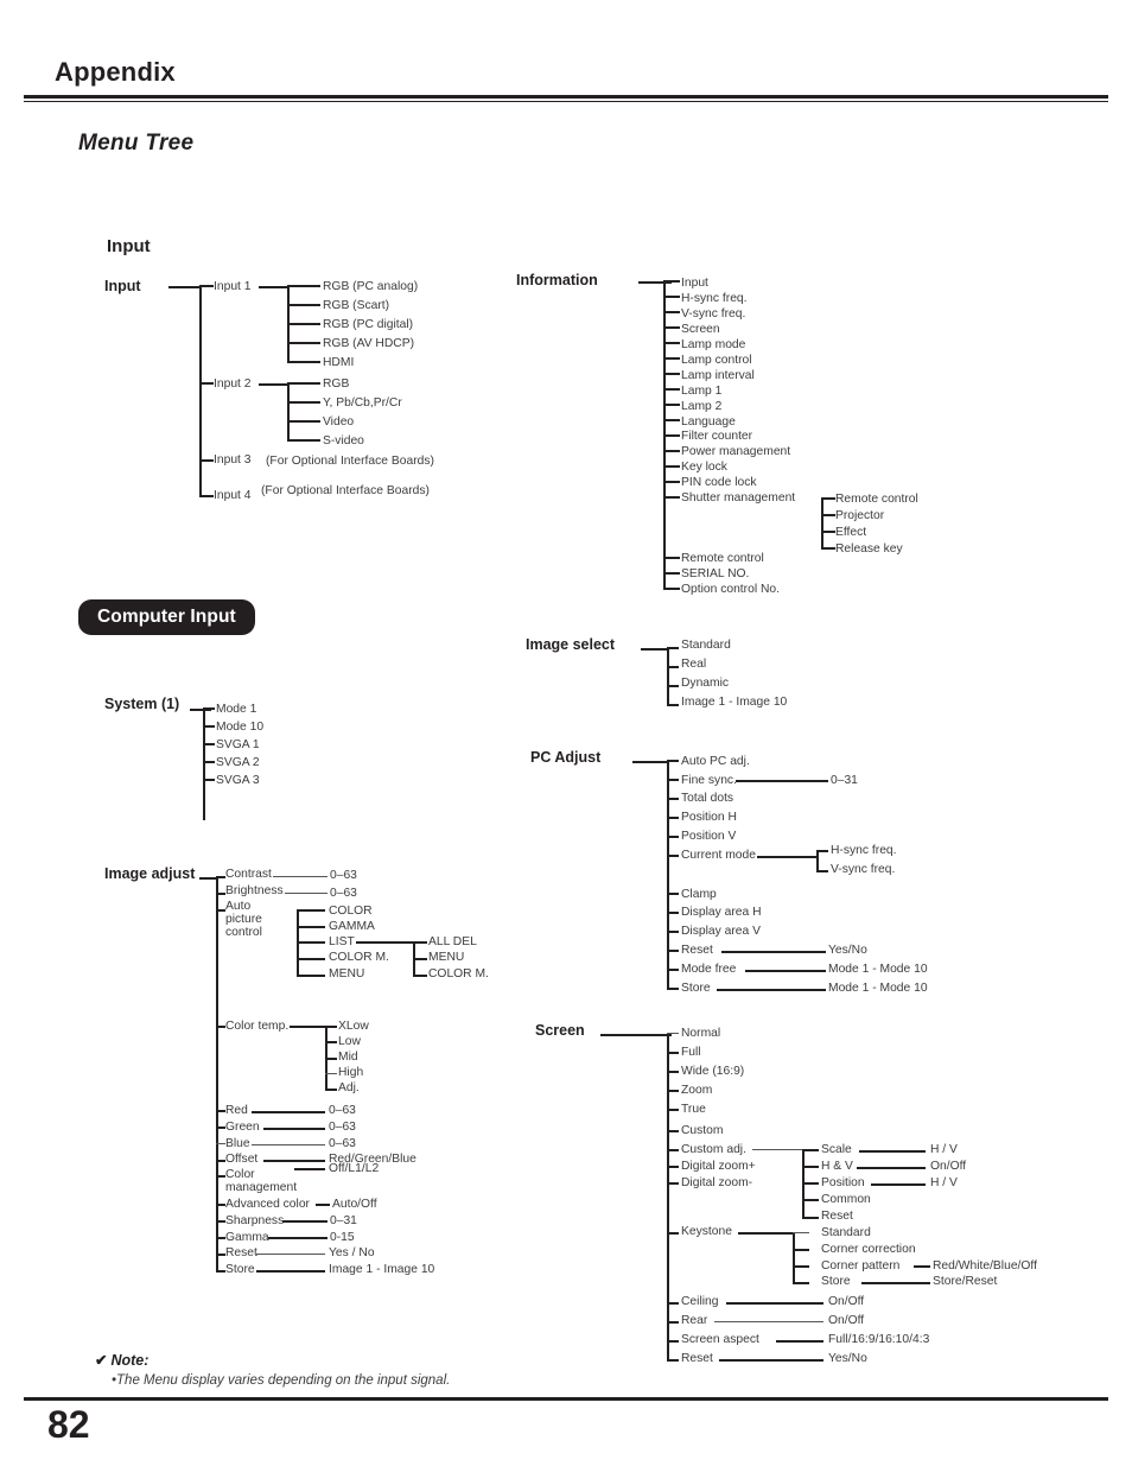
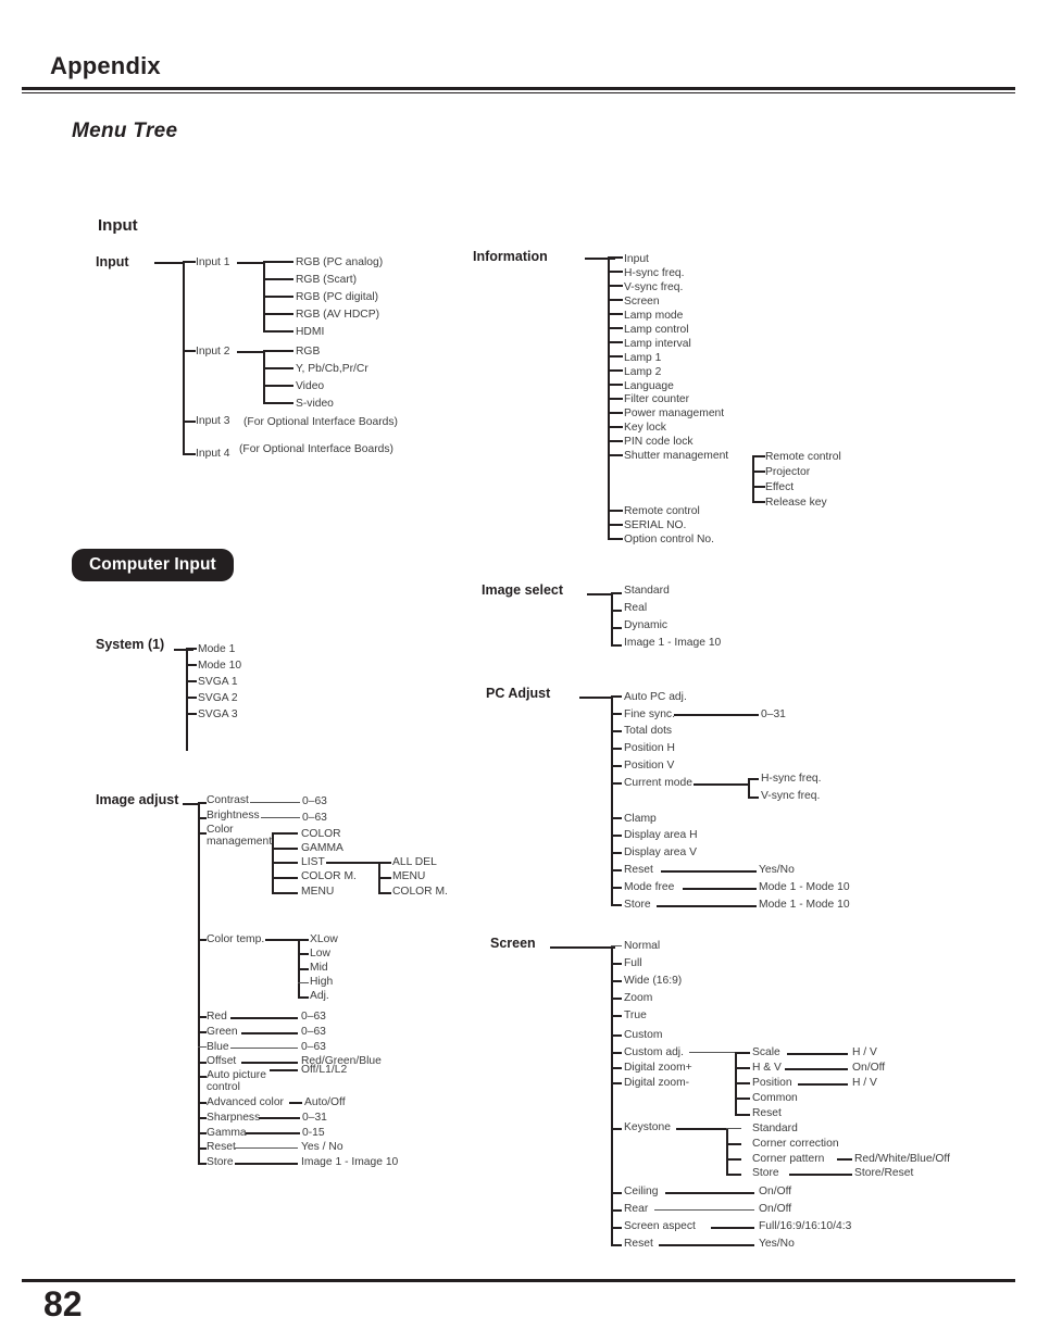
  Appendix
  Menu Tree
  Input
  Computer Input
  Input
  Input 1
  RGB (PC analog)
  RGB (Scart)
  RGB (PC digital)
  RGB (AV HDCP)
  HDMI
  Input 2
  RGB
  Y, Pb/Cb,Pr/Cr
  Video
  S-video
  Input 3
  (For Optional Interface Boards)
  Input 4
  (For Optional Interface Boards)
  Information
  Input
  H-sync freq.
  V-sync freq.
  Screen
  Lamp mode
  Lamp control
  Lamp interval
  Lamp 1
  Lamp 2
  Language
  Filter counter
  Power management
  Key lock
  PIN code lock
  Shutter management
  Remote control
  SERIAL NO.
  Option control No.
  Remote control
  Projector
  Effect
  Release key
  System (1)
  Mode 1
  Mode 10
  SVGA 1
  SVGA 2
  SVGA 3
  Image select
  Standard
  Real
  Dynamic
  Image 1 - Image 10
  PC Adjust
  Auto PC adj.
  Fine sync
  0–31
  Total dots
  Position H
  Position V
  Current mode
  H-sync freq.
  V-sync freq.
  Clamp
  Display area H
  Display area V
  Reset
  Yes/No
  Mode free
  Mode 1 - Mode 10
  Store
  Mode 1 - Mode 10
  Image adjust
  Contrast
  0–63
  Brightness
  0–63
- Auto picture control
+ Color management
  COLOR
  GAMMA
  LIST
  COLOR M.
  MENU
  ALL DEL
  MENU
  COLOR M.
  Color temp.
  XLow
  Low
  Mid
  High
  Adj.
  Red
  0–63
  Green
  0–63
  Blue
  0–63
  Offset
  Red/Green/Blue
- Color management
+ Auto picture control
  Off/L1/L2
  Advanced color
  Auto/Off
  Sharpness
  0–31
  Gamma
  0-15
  Rese
  Yes / No
  Store
  Image 1 - Image 10
  Screen
  Normal
  Full
  Wide (16:9)
  Zoom
  True
  Custom
  Custom adj.
  Digital zoom+
  Digital zoom-
  Scale
  H / V
  H & V
  On/Off
  Position
  H / V
  Common
  Reset
  Keystone
  Standard
  Corner correction
  Corner pattern
  Red/White/Blue/Off
  Store
  Store/Reset
  Ceiling
  On/Off
  Rear
  On/Off
  Screen aspect
  Full/16:9/16:10/4:3
  Reset
  Yes/No
- ✔ Note:
- •The Menu display varies depending on the input signal.
  82
